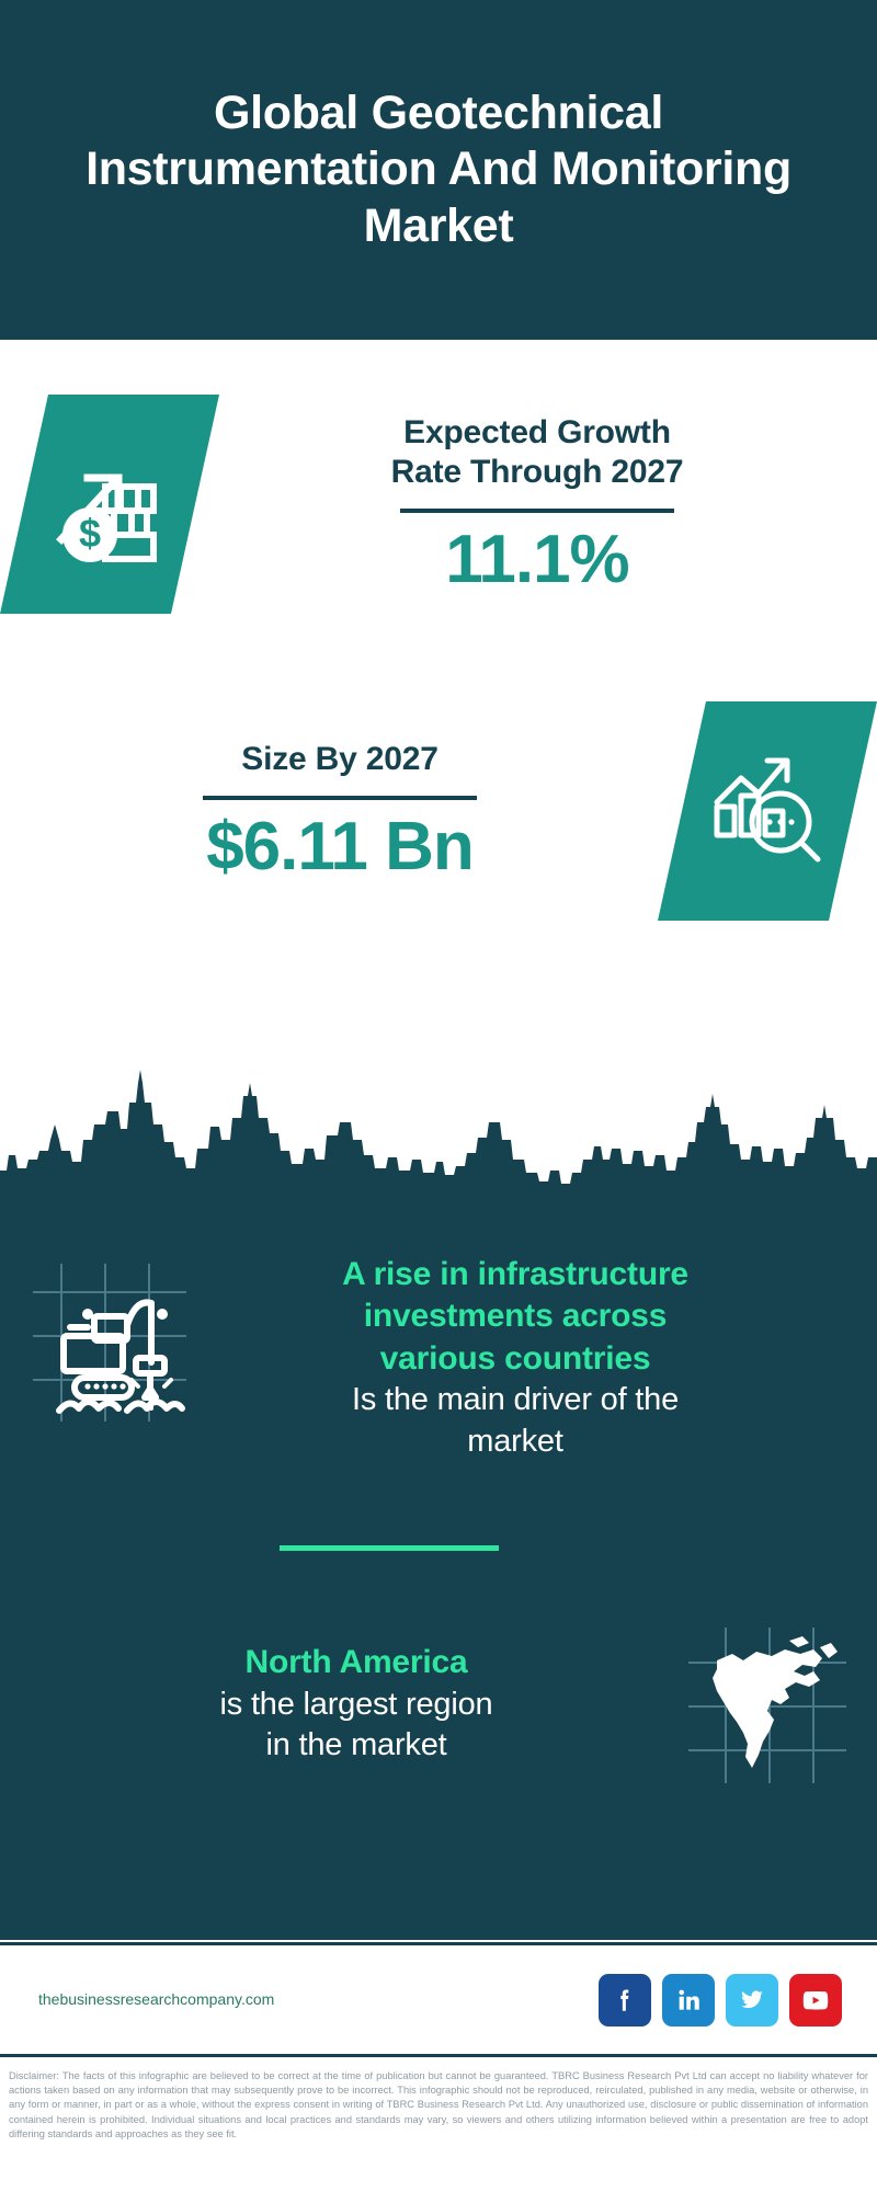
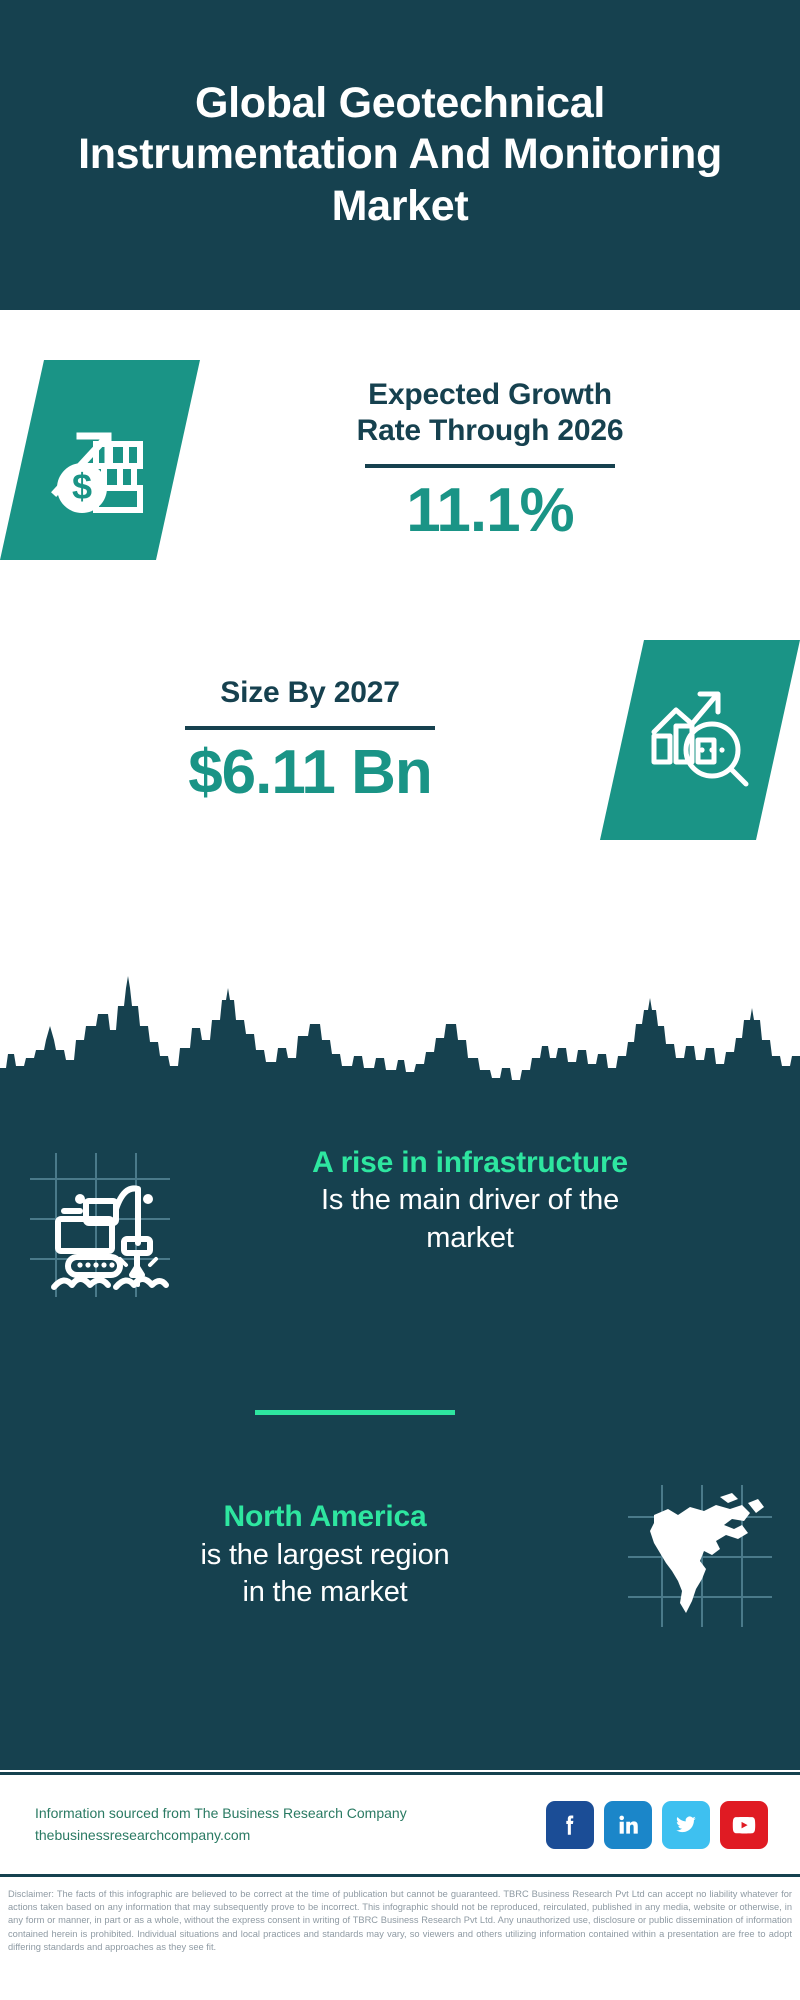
  Global Geotechnical Instrumentation And Monitoring Market
  $
  Expected Growth
- Rate Through 2027
+ Rate Through 2026
  11.1%
  Size By 2027
  $6.11 Bn
  A rise in infrastructure
- investments across
- various countries
  Is the main driver of the
  market
  North America
  is the largest region
  in the market
+ Information sourced from The Business Research Company
  thebusinessresearchcompany.com
- Disclaimer: The facts of this infographic are believed to be correct at the time of publication but cannot be guaranteed. TBRC Business Research Pvt Ltd can accept no liability whatever for actions taken based on any information that may subsequently prove to be incorrect. This infographic should not be reproduced, reirculated, published in any media, website or otherwise, in any form or manner, in part or as a whole, without the express consent in writing of TBRC Business Research Pvt Ltd. Any unauthorized use, disclosure or public dissemination of information contained herein is prohibited. Individual situations and local practices and standards may vary, so viewers and others utilizing information believed within a presentation are free to adopt differing standards and approaches as they see fit.
+ Disclaimer: The facts of this infographic are believed to be correct at the time of publication but cannot be guaranteed. TBRC Business Research Pvt Ltd can accept no liability whatever for actions taken based on any information that may subsequently prove to be incorrect. This infographic should not be reproduced, reirculated, published in any media, website or otherwise, in any form or manner, in part or as a whole, without the express consent in writing of TBRC Business Research Pvt Ltd. Any unauthorized use, disclosure or public dissemination of information contained herein is prohibited. Individual situations and local practices and standards may vary, so viewers and others utilizing information contained within a presentation are free to adopt differing standards and approaches as they see fit.
